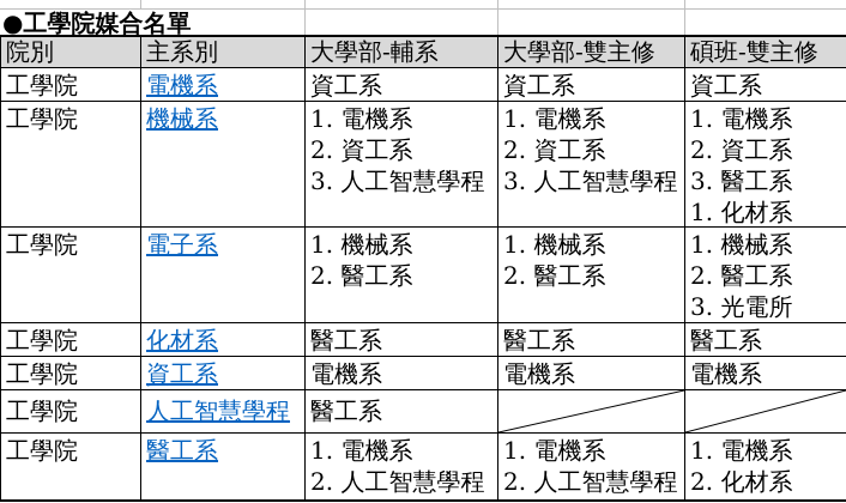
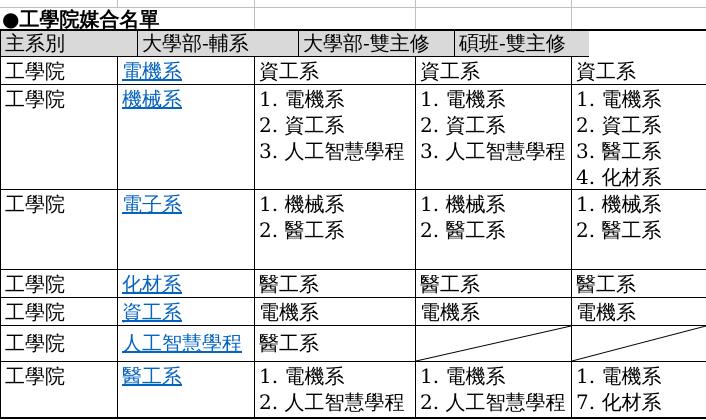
  ●工學院媒合名單
- 院別
  主系別
  大學部-輔系
  大學部-雙主修
  碩班-雙主修
  工學院
  電機系
  資工系
  資工系
  資工系
  工學院
  機械系
  1. 電機系
  2. 資工系
  3. 人工智慧學程
  1. 電機系
  2. 資工系
  3. 人工智慧學程
  1. 電機系
  2. 資工系
  3. 醫工系
- 1. 化材系
+ 4. 化材系
  工學院
  電子系
  1. 機械系
  2. 醫工系
  1. 機械系
  2. 醫工系
  1. 機械系
  2. 醫工系
- 3. 光電所
  工學院
  化材系
  醫工系
  醫工系
  醫工系
  工學院
  資工系
  電機系
  電機系
  電機系
  工學院
  人工智慧學程
  醫工系
  工學院
  醫工系
  1. 電機系
  2. 人工智慧學程
  1. 電機系
  2. 人工智慧學程
  1. 電機系
- 2. 化材系
+ 7. 化材系
